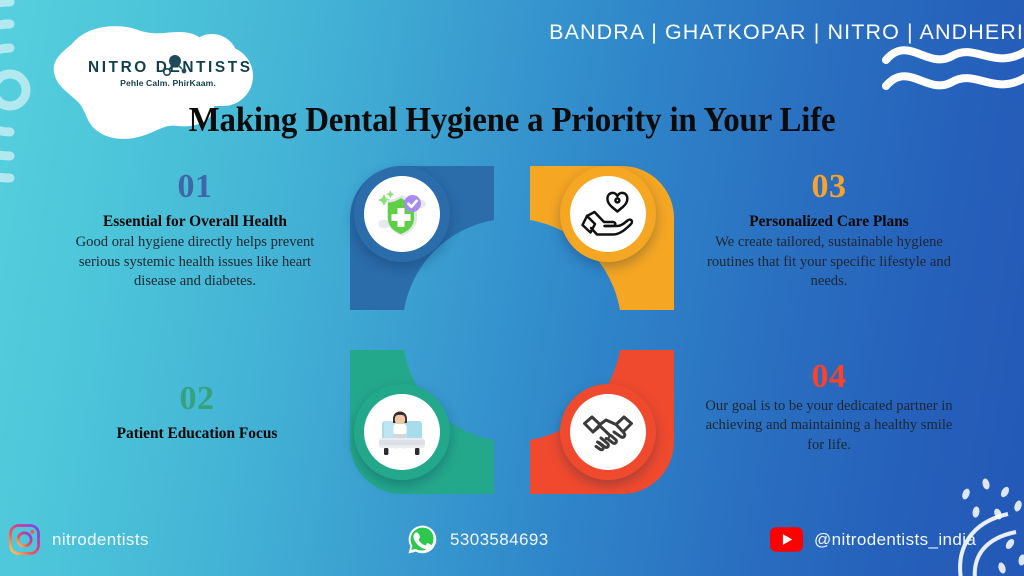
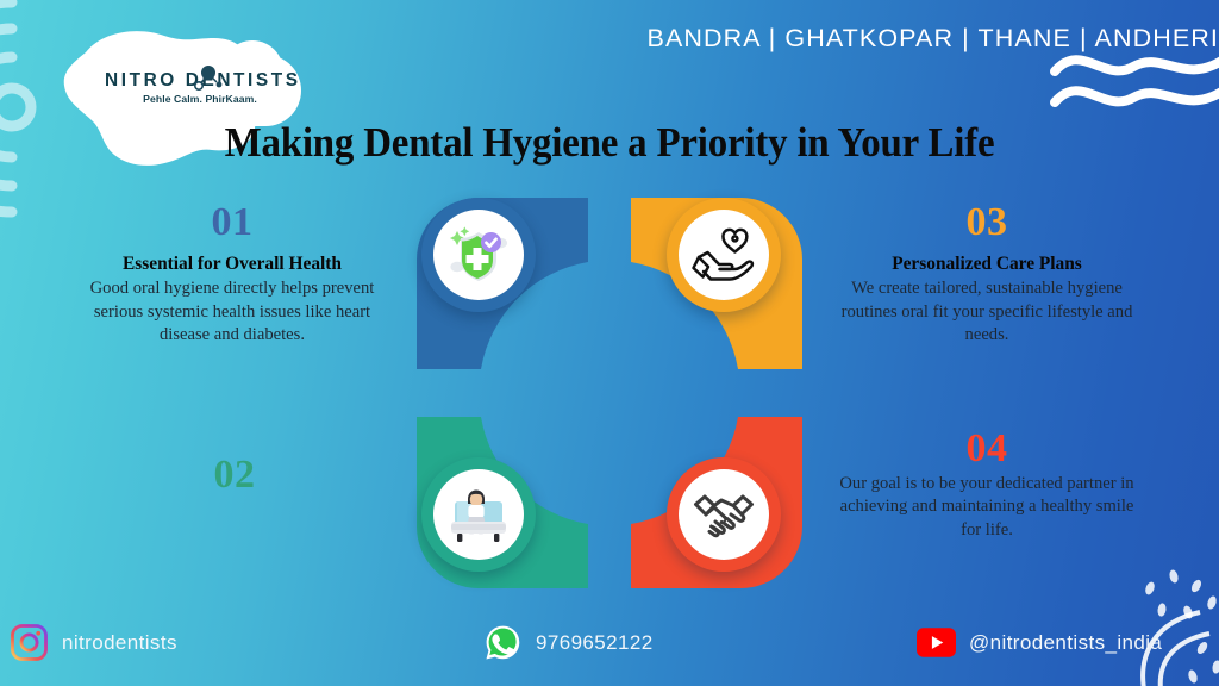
- BANDRA | GHATKOPAR | NITRO | ANDHERI
+ BANDRA | GHATKOPAR | THANE | ANDHERI
  NITRO DENTISTS
  Pehle Calm. PhirKaam.
  Making Dental Hygiene a Priority in Your Life
  01
  Essential for Overall Health
  Good oral hygiene directly helps prevent serious systemic health issues like heart disease and diabetes.
  02
- Patient Education Focus
  03
  Personalized Care Plans
- We create tailored, sustainable hygiene routines that fit your specific lifestyle and needs.
+ We create tailored, sustainable hygiene routines oral fit your specific lifestyle and needs.
  04
  Our goal is to be your dedicated partner in achieving and maintaining a healthy smile for life.
  nitrodentists
- 5303584693
+ 9769652122
  @nitrodentists_india
